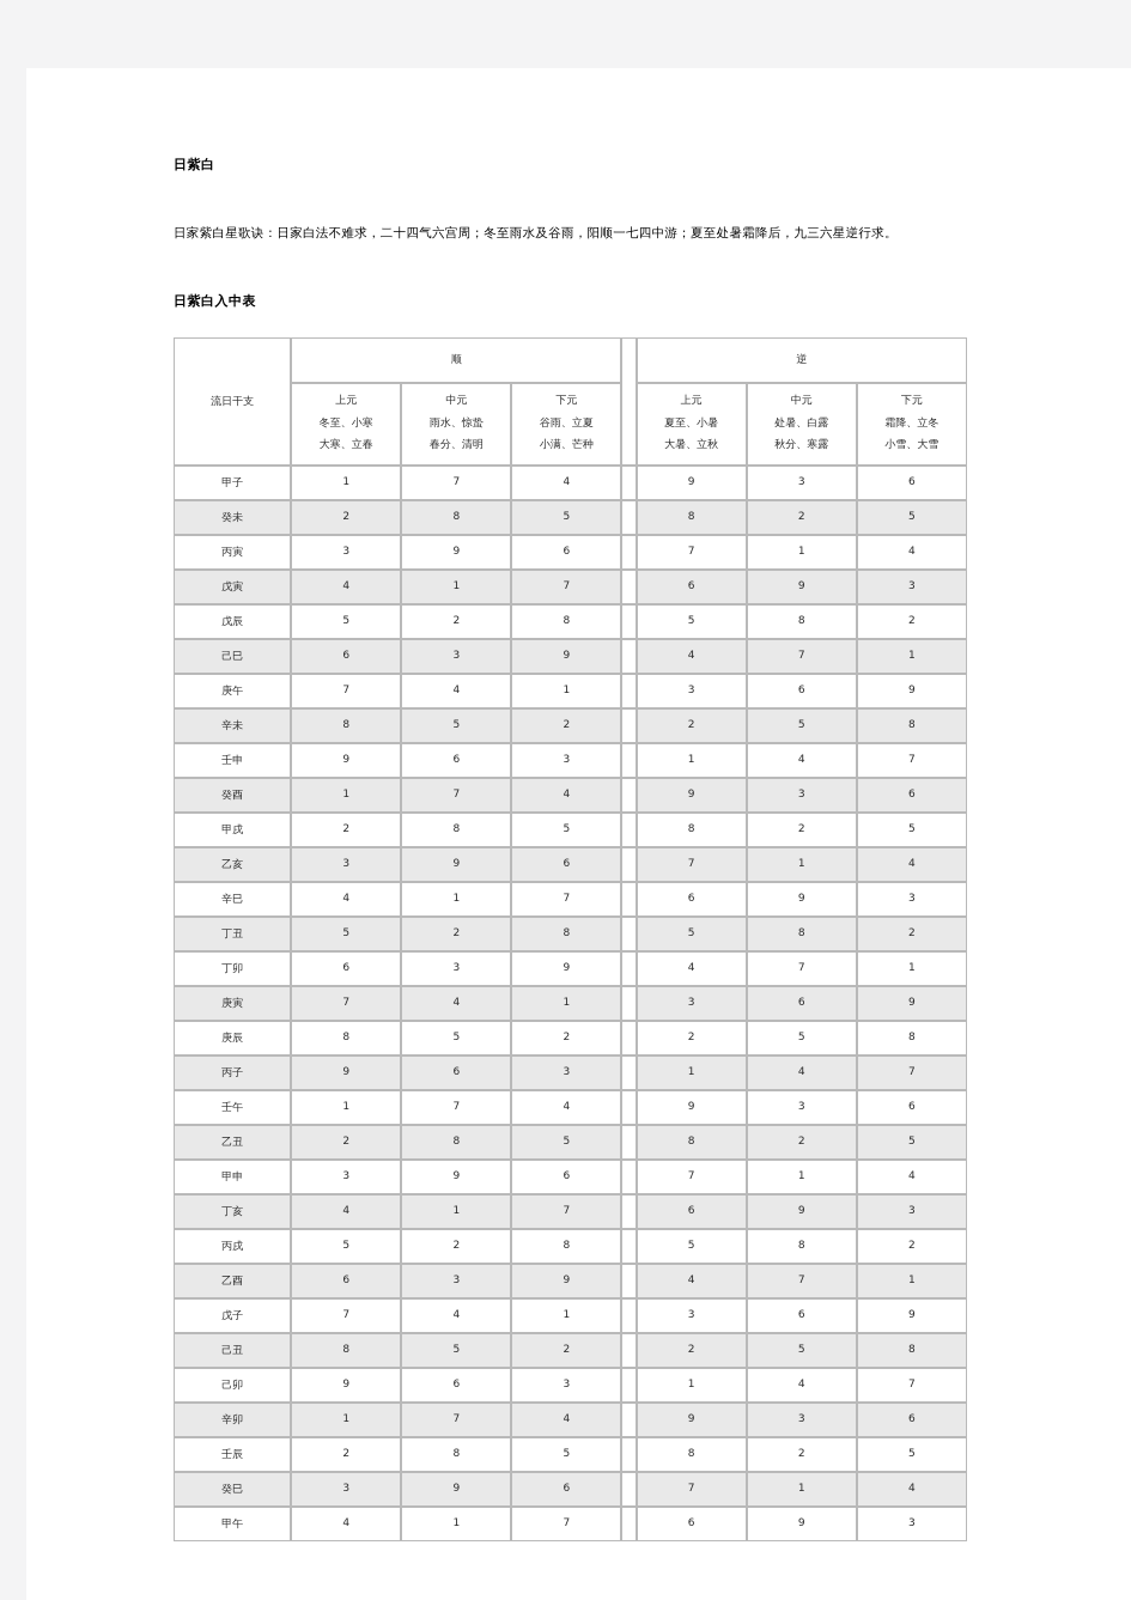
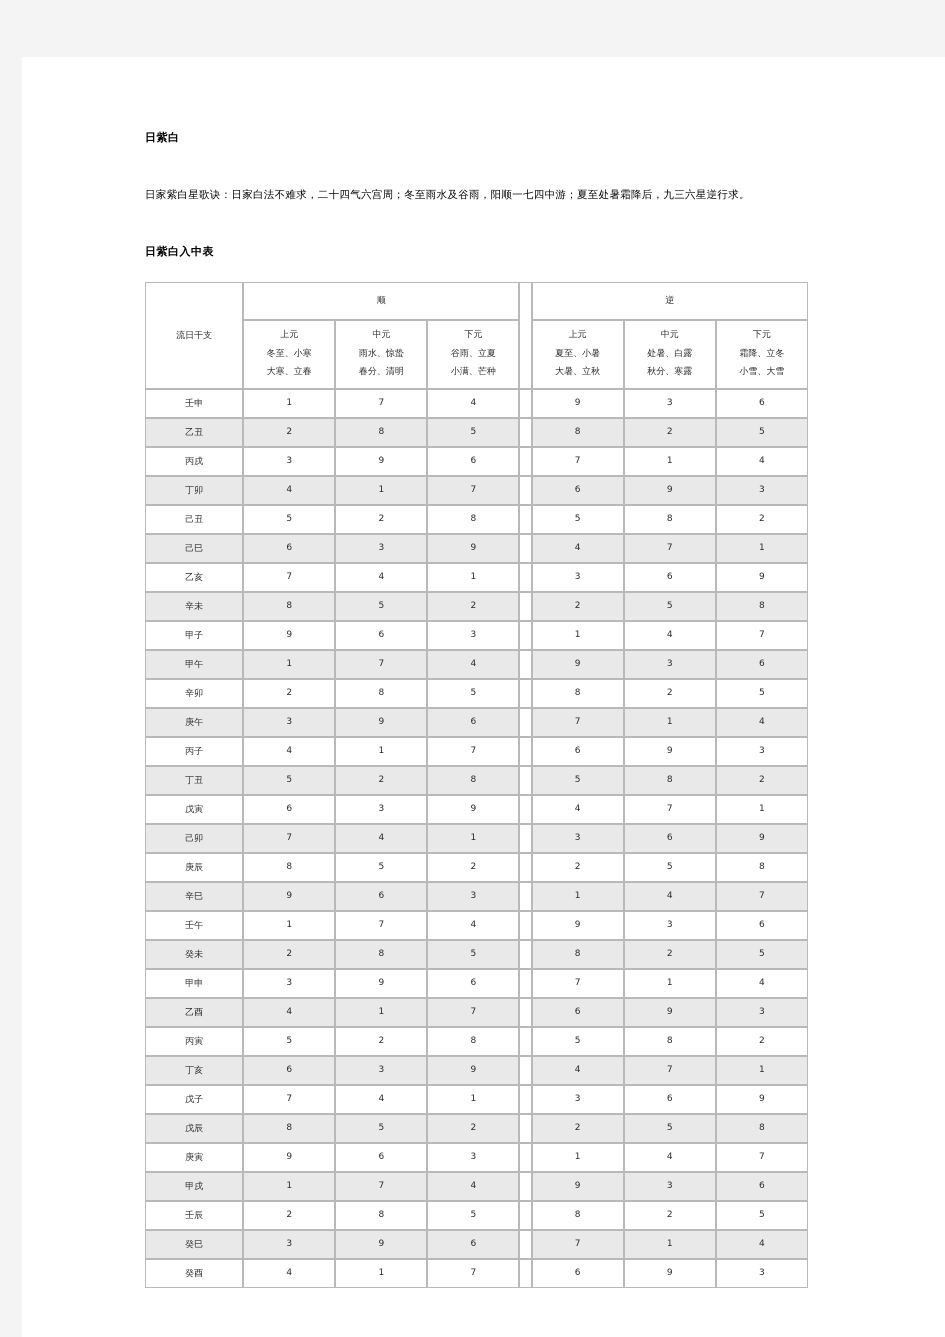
  日紫白
  日家紫白星歌诀：日家白法不难求，二十四气六宫周；冬至雨水及谷雨，阳顺一七四中游；夏至处暑霜降后，九三六星逆行求。
  日紫白入中表
  流日干支	顺		逆
  上元 冬至、小寒 大寒、立春	中元 雨水、惊蛰 春分、清明	下元 谷雨、立夏 小满、芒种	上元 夏至、小暑 大暑、立秋	中元 处暑、白露 秋分、寒露	下元 霜降、立冬 小雪、大雪
- 甲子	1	7	4		9	3	6
+ 壬申	1	7	4		9	3	6
- 癸未	2	8	5		8	2	5
+ 乙丑	2	8	5		8	2	5
- 丙寅	3	9	6		7	1	4
+ 丙戌	3	9	6		7	1	4
- 戊寅	4	1	7		6	9	3
+ 丁卯	4	1	7		6	9	3
- 戊辰	5	2	8		5	8	2
+ 己丑	5	2	8		5	8	2
  己巳	6	3	9		4	7	1
- 庚午	7	4	1		3	6	9
+ 乙亥	7	4	1		3	6	9
  辛未	8	5	2		2	5	8
- 壬申	9	6	3		1	4	7
+ 甲子	9	6	3		1	4	7
- 癸酉	1	7	4		9	3	6
+ 甲午	1	7	4		9	3	6
- 甲戌	2	8	5		8	2	5
+ 辛卯	2	8	5		8	2	5
- 乙亥	3	9	6		7	1	4
+ 庚午	3	9	6		7	1	4
- 辛巳	4	1	7		6	9	3
+ 丙子	4	1	7		6	9	3
  丁丑	5	2	8		5	8	2
- 丁卯	6	3	9		4	7	1
+ 戊寅	6	3	9		4	7	1
- 庚寅	7	4	1		3	6	9
+ 己卯	7	4	1		3	6	9
  庚辰	8	5	2		2	5	8
- 丙子	9	6	3		1	4	7
+ 辛巳	9	6	3		1	4	7
  壬午	1	7	4		9	3	6
- 乙丑	2	8	5		8	2	5
+ 癸未	2	8	5		8	2	5
  甲申	3	9	6		7	1	4
- 丁亥	4	1	7		6	9	3
+ 乙酉	4	1	7		6	9	3
- 丙戌	5	2	8		5	8	2
+ 丙寅	5	2	8		5	8	2
- 乙酉	6	3	9		4	7	1
+ 丁亥	6	3	9		4	7	1
  戊子	7	4	1		3	6	9
- 己丑	8	5	2		2	5	8
+ 戊辰	8	5	2		2	5	8
- 己卯	9	6	3		1	4	7
+ 庚寅	9	6	3		1	4	7
- 辛卯	1	7	4		9	3	6
+ 甲戌	1	7	4		9	3	6
  壬辰	2	8	5		8	2	5
  癸巳	3	9	6		7	1	4
- 甲午	4	1	7		6	9	3
+ 癸酉	4	1	7		6	9	3
